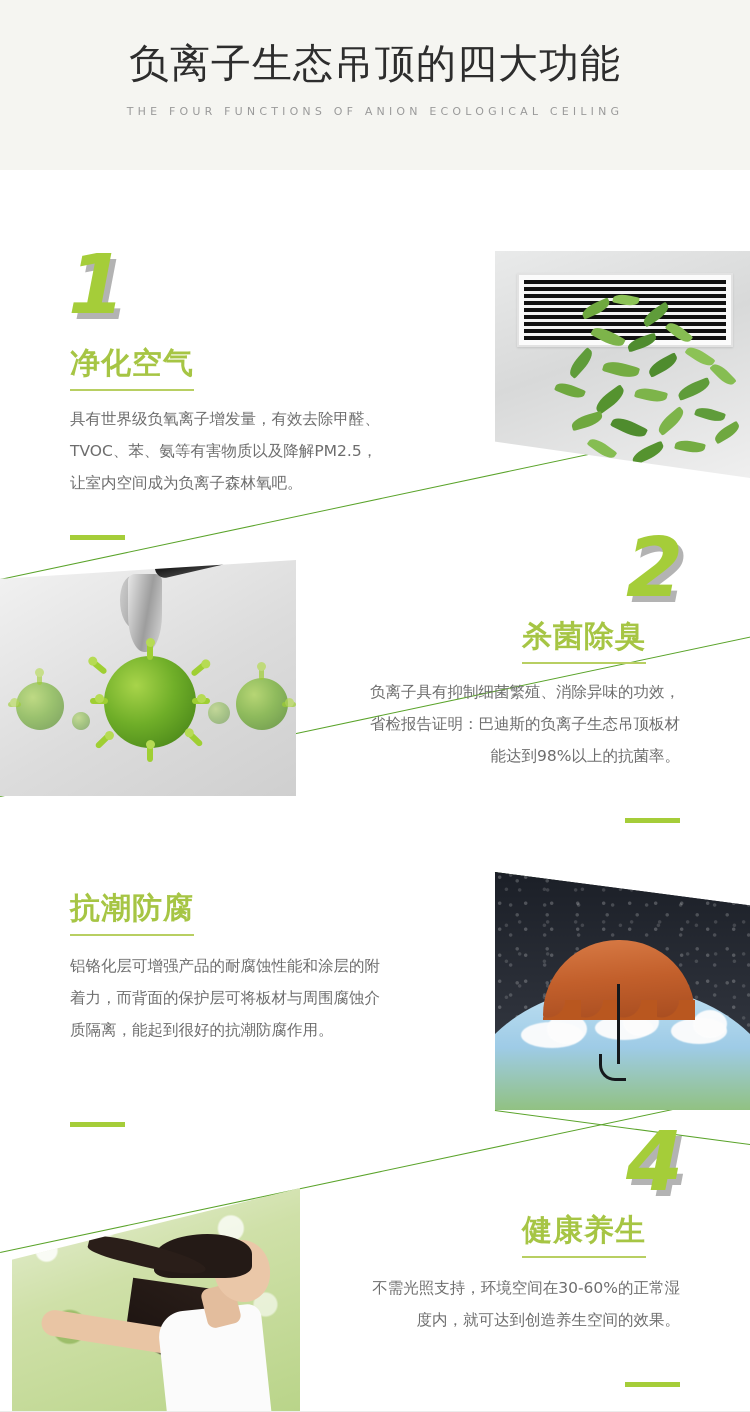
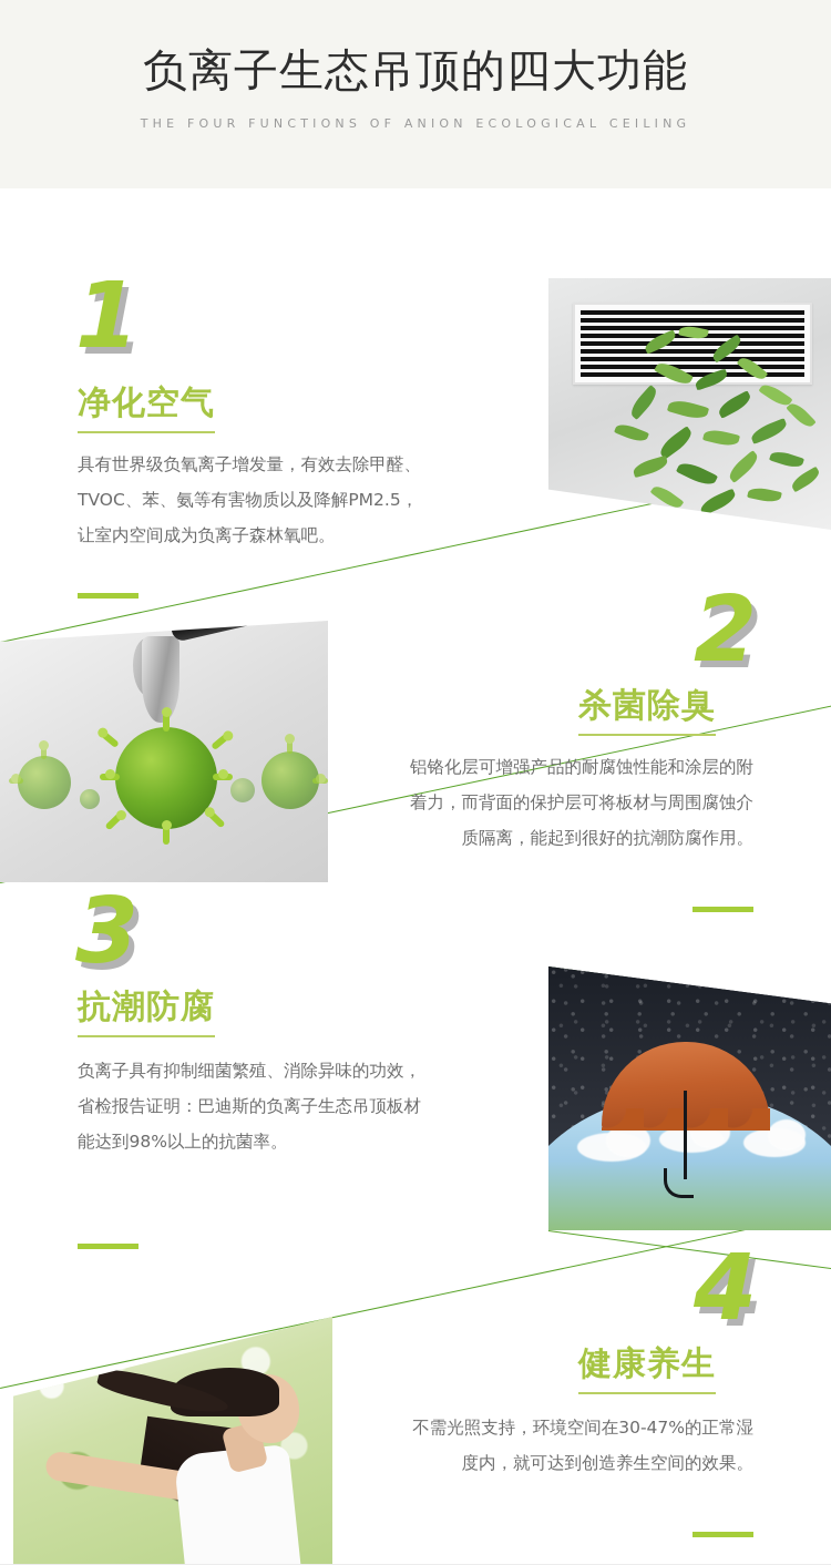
  负离子生态吊顶的四大功能
  THE FOUR FUNCTIONS OF ANION ECOLOGICAL CEILING
  1
  净化空气
  具有世界级负氧离子增发量，有效去除甲醛、TVOC、苯、氨等有害物质以及降解PM2.5，让室内空间成为负离子森林氧吧。
  2
  杀菌除臭
- 负离子具有抑制细菌繁殖、消除异味的功效，省检报告证明：巴迪斯的负离子生态吊顶板材能达到98%以上的抗菌率。
+ 铝铬化层可增强产品的耐腐蚀性能和涂层的附着力，而背面的保护层可将板材与周围腐蚀介质隔离，能起到很好的抗潮防腐作用。
+ 3
  抗潮防腐
- 铝铬化层可增强产品的耐腐蚀性能和涂层的附着力，而背面的保护层可将板材与周围腐蚀介质隔离，能起到很好的抗潮防腐作用。
+ 负离子具有抑制细菌繁殖、消除异味的功效，省检报告证明：巴迪斯的负离子生态吊顶板材能达到98%以上的抗菌率。
  4
  健康养生
- 不需光照支持，环境空间在30-60%的正常湿度内，就可达到创造养生空间的效果。
+ 不需光照支持，环境空间在30-47%的正常湿度内，就可达到创造养生空间的效果。
